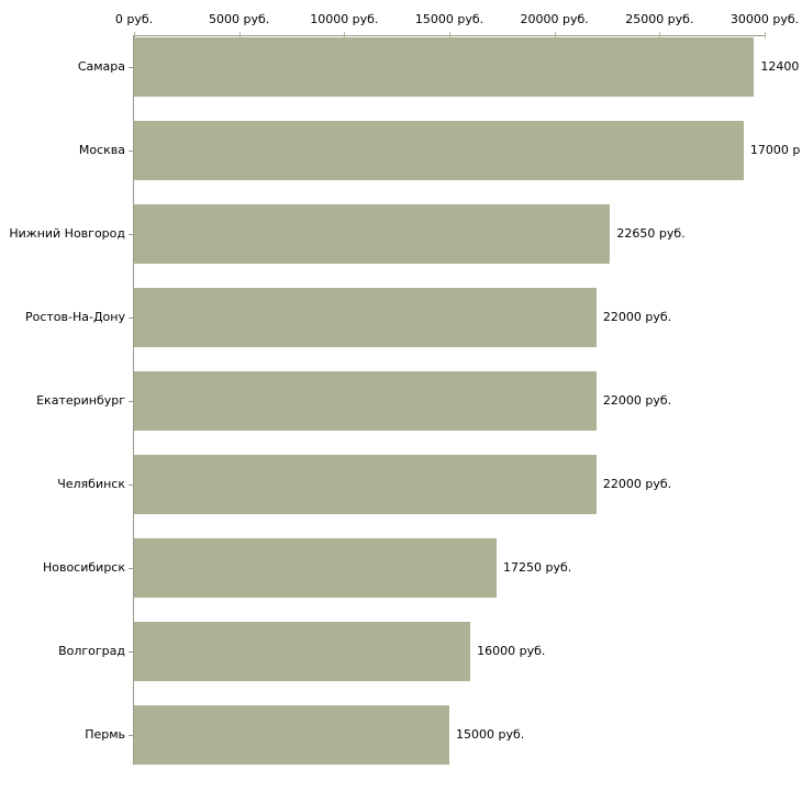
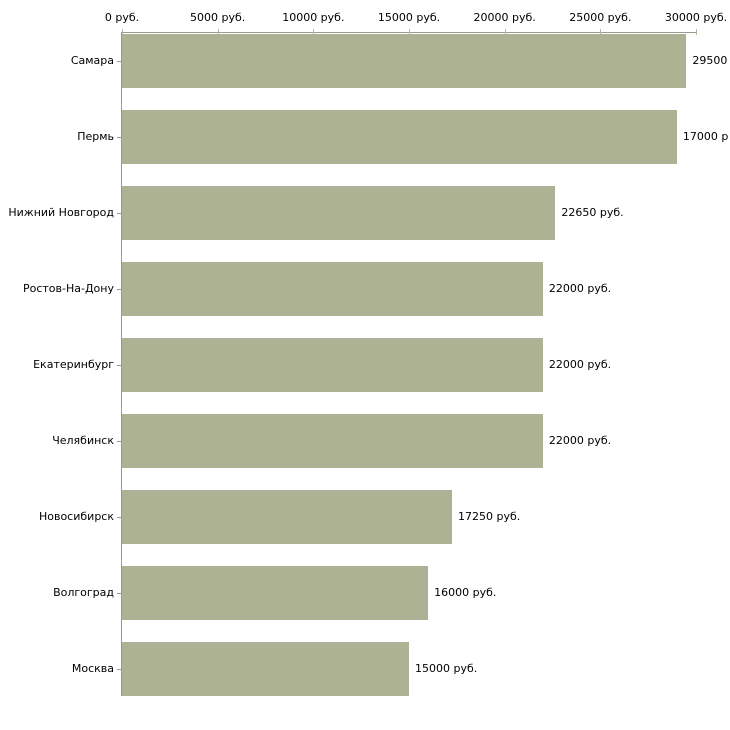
  0 руб.
  5000 руб.
  10000 руб.
  15000 руб.
  20000 руб.
  25000 руб.
  30000 руб.
  Самара
- Москва
+ Пермь
  Нижний Новгород
  Ростов-На-Дону
  Екатеринбург
  Челябинск
  Новосибирск
  Волгоград
- Пермь
+ Москва
- 12400
+ 29500
  17000 р
  22650 руб.
  22000 руб.
  22000 руб.
  22000 руб.
  17250 руб.
  16000 руб.
  15000 руб.
